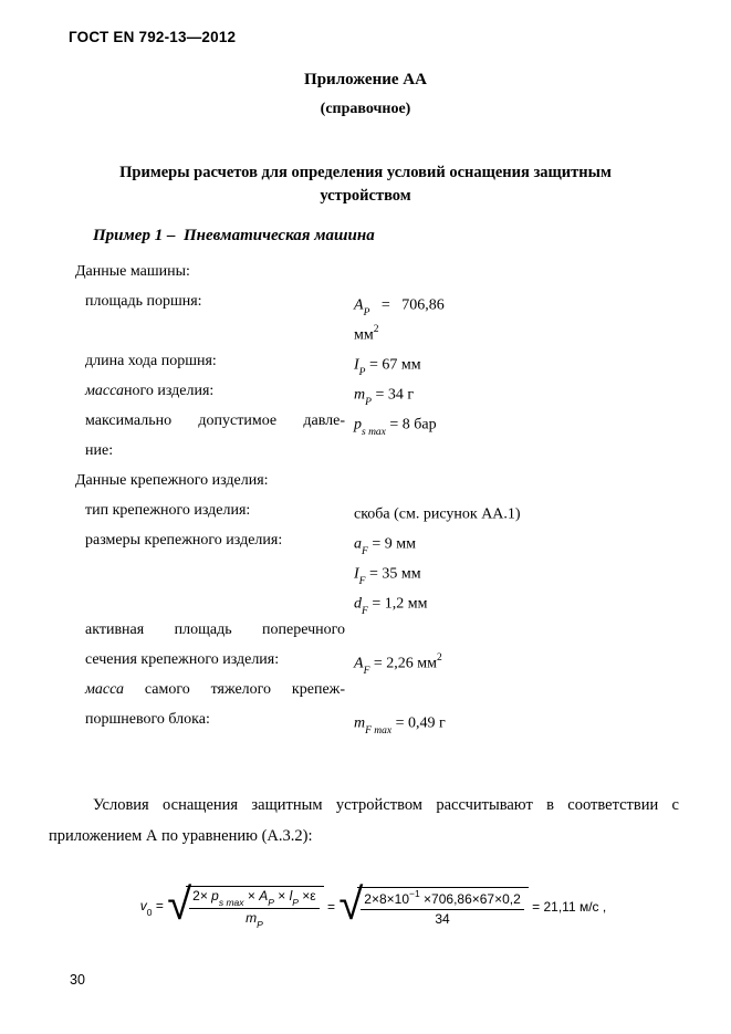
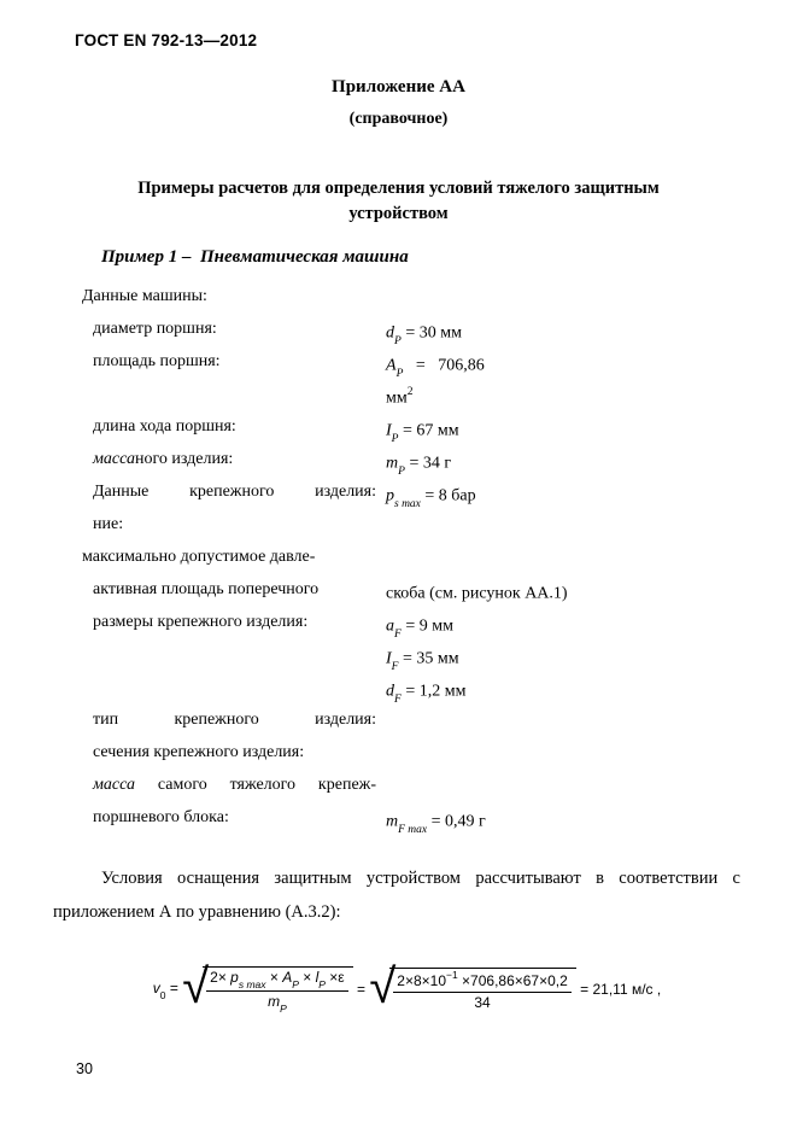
  ГОСТ EN 792-13—2012
  Приложение АА
  (справочное)
- Примеры расчетов для определения условий оснащения защитным устройством
+ Примеры расчетов для определения условий тяжелого защитным устройством
  Пример 1 – Пневматическая машина
  Данные машины:
+ диаметр поршня:
+ dP = 30 мм
  площадь поршня:
  AP = 706,86
  мм2
  длина хода поршня:
  IP = 67 мм
  массаного изделия:
  mP = 34 г
- максимально допустимое давле-
+ Данные крепежного изделия:
  ps max = 8 бар
  ние:
- Данные крепежного изделия:
+ максимально допустимое давле-
- тип крепежного изделия:
+ активная площадь поперечного
  скоба (см. рисунок АА.1)
  размеры крепежного изделия:
  aF = 9 мм
  IF = 35 мм
  dF = 1,2 мм
- активная площадь поперечного
+ тип крепежного изделия:
  сечения крепежного изделия:
- AF = 2,26 мм2
  масса самого тяжелого крепеж-
  поршневого блока:
  mF max = 0,49 г
  Условия оснащения защитным устройством рассчитывают в соответствии с
  приложением А по уравнению (А.3.2):
  v0 =
  √
  2× ps max × AP × lP ×ε
  mP
  =
  √
  2×8×10−1 ×706,86×67×0,2
  34
  = 21,11 м/с ,
  30
